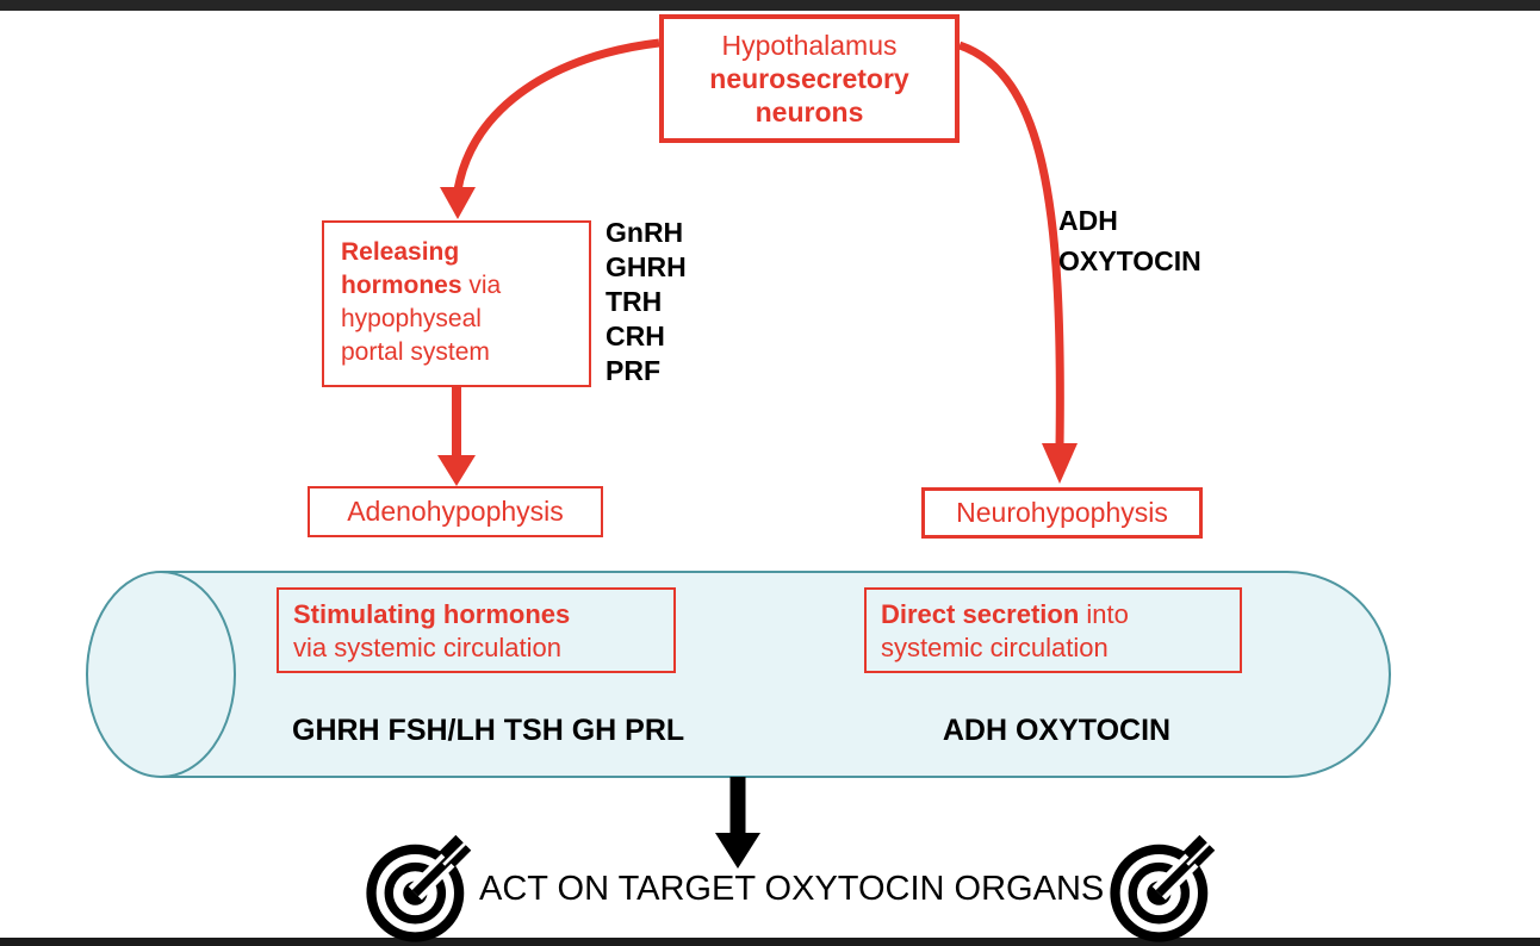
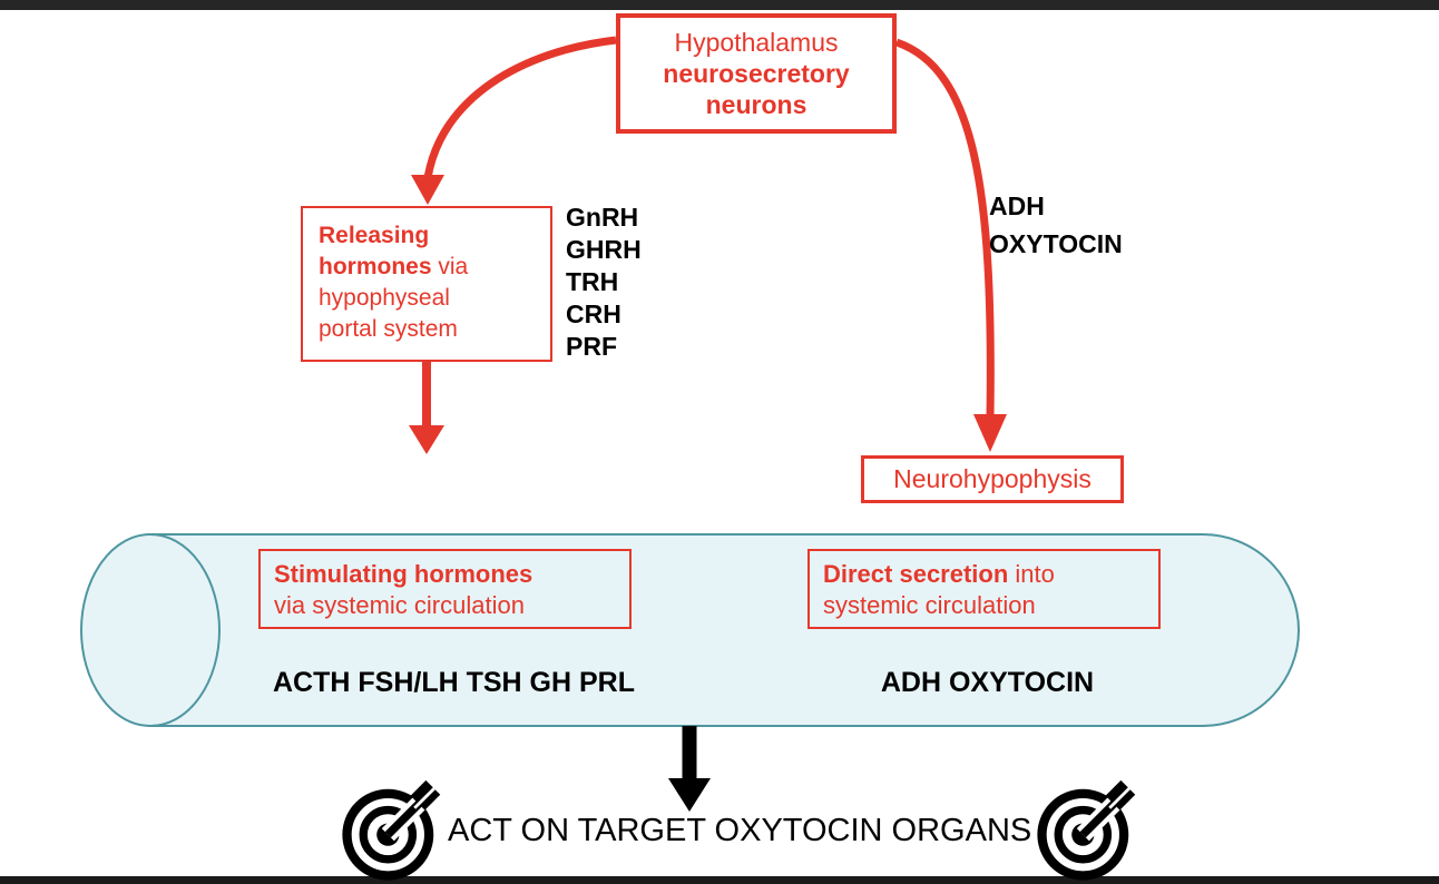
  Hypothalamus
  neurosecretory neurons
  Releasing hormones via hypophyseal portal system
  GnRH
  GHRH
  TRH
  CRH
  PRF
  ADH
  OXYTOCIN
- Adenohypophysis
  Neurohypophysis
  Stimulating hormones via systemic circulation
  Direct secretion into systemic circulation
- GHRH FSH/LH TSH GH PRL
+ ACTH FSH/LH TSH GH PRL
  ADH OXYTOCIN
  ACT ON TARGET OXYTOCIN ORGANS
